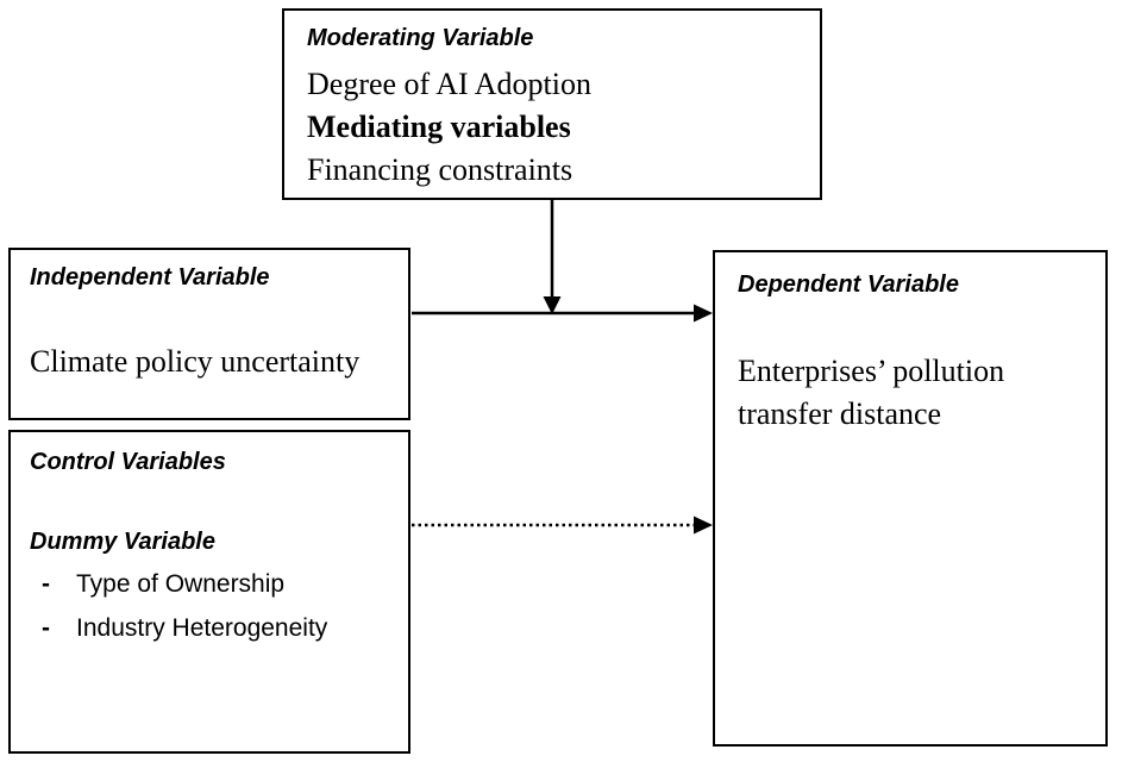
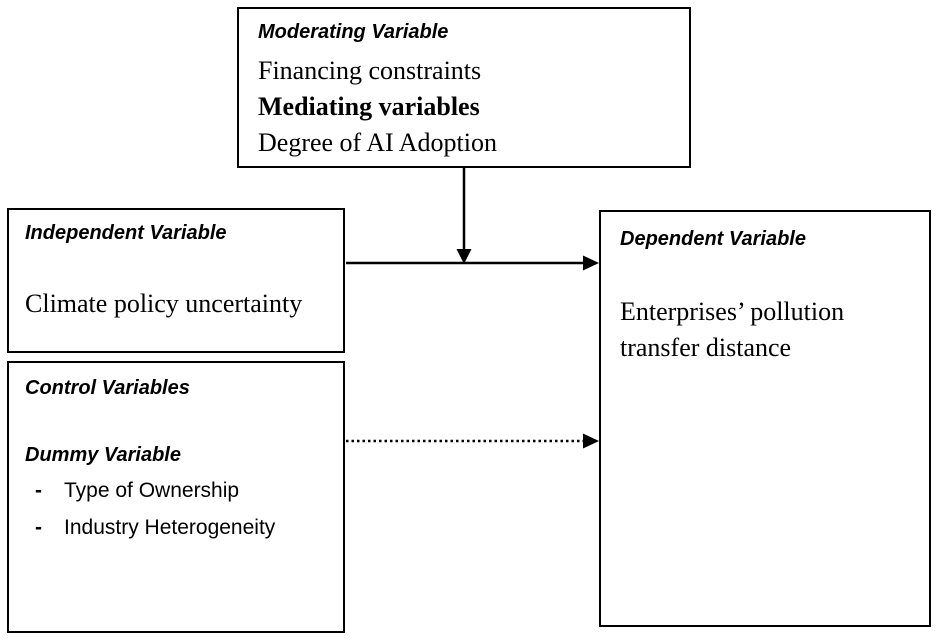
  Moderating Variable
- Degree of AI Adoption
+ Financing constraints
  Mediating variables
- Financing constraints
+ Degree of AI Adoption
  Independent Variable
  Climate policy uncertainty
  Control Variables
  Dummy Variable
  -
  Type of Ownership
  -
  Industry Heterogeneity
  Dependent Variable
  Enterprises’ pollution transfer distance
